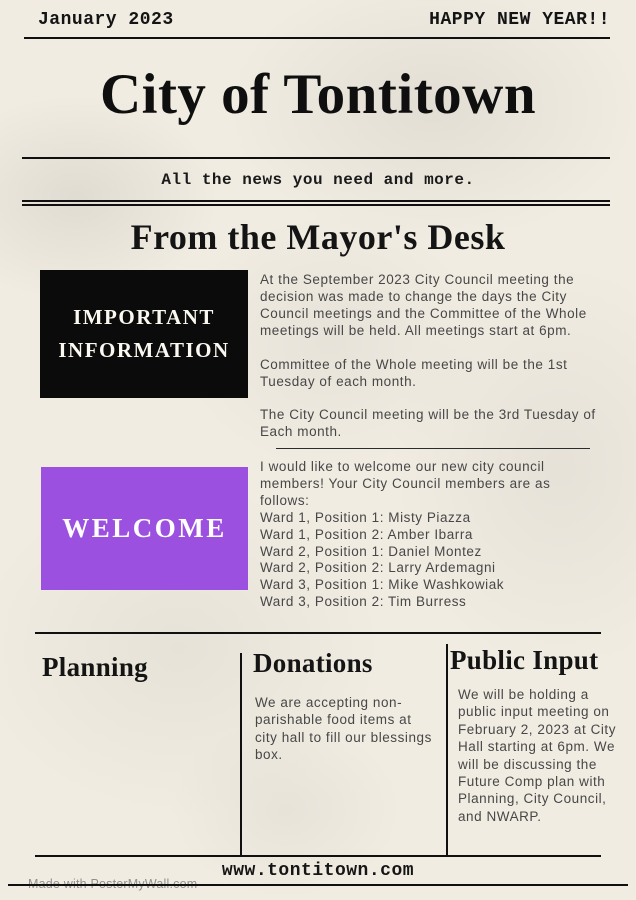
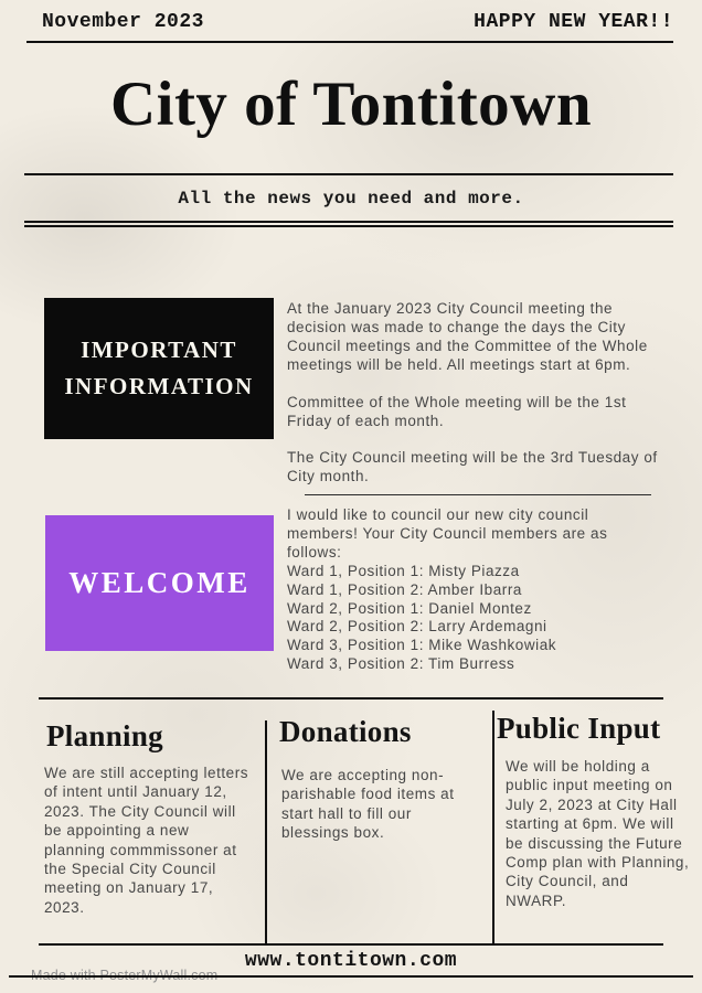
- January 2023
+ November 2023
  HAPPY NEW YEAR!!
  City of Tontitown
  All the news you need and more.
- From the Mayor's Desk
  IMPORTANT
  INFORMATION
- At the September 2023 City Council meeting the decision was made to change the days the City Council meetings and the Committee of the Whole meetings will be held. All meetings start at 6pm.
+ At the January 2023 City Council meeting the decision was made to change the days the City Council meetings and the Committee of the Whole meetings will be held. All meetings start at 6pm.
- Committee of the Whole meeting will be the 1st Tuesday of each month.
+ Committee of the Whole meeting will be the 1st Friday of each month.
- The City Council meeting will be the 3rd Tuesday of Each month.
+ The City Council meeting will be the 3rd Tuesday of City month.
  WELCOME
- I would like to welcome our new city council members! Your City Council members are as follows:
+ I would like to council our new city council members! Your City Council members are as follows:
  Ward 1, Position 1: Misty Piazza
  Ward 1, Position 2: Amber Ibarra
  Ward 2, Position 1: Daniel Montez
  Ward 2, Position 2: Larry Ardemagni
  Ward 3, Position 1: Mike Washkowiak
  Ward 3, Position 2: Tim Burress
  Planning
+ We are still accepting letters of intent until January 12, 2023. The City Council will be appointing a new planning commmissoner at the Special City Council meeting on January 17, 2023.
  Donations
- We are accepting non-parishable food items at city hall to fill our blessings box.
+ We are accepting non-parishable food items at start hall to fill our blessings box.
  Public Input
- We will be holding a public input meeting on February 2, 2023 at City Hall starting at 6pm. We will be discussing the Future Comp plan with Planning, City Council, and NWARP.
+ We will be holding a public input meeting on July 2, 2023 at City Hall starting at 6pm. We will be discussing the Future Comp plan with Planning, City Council, and NWARP.
  www.tontitown.com
